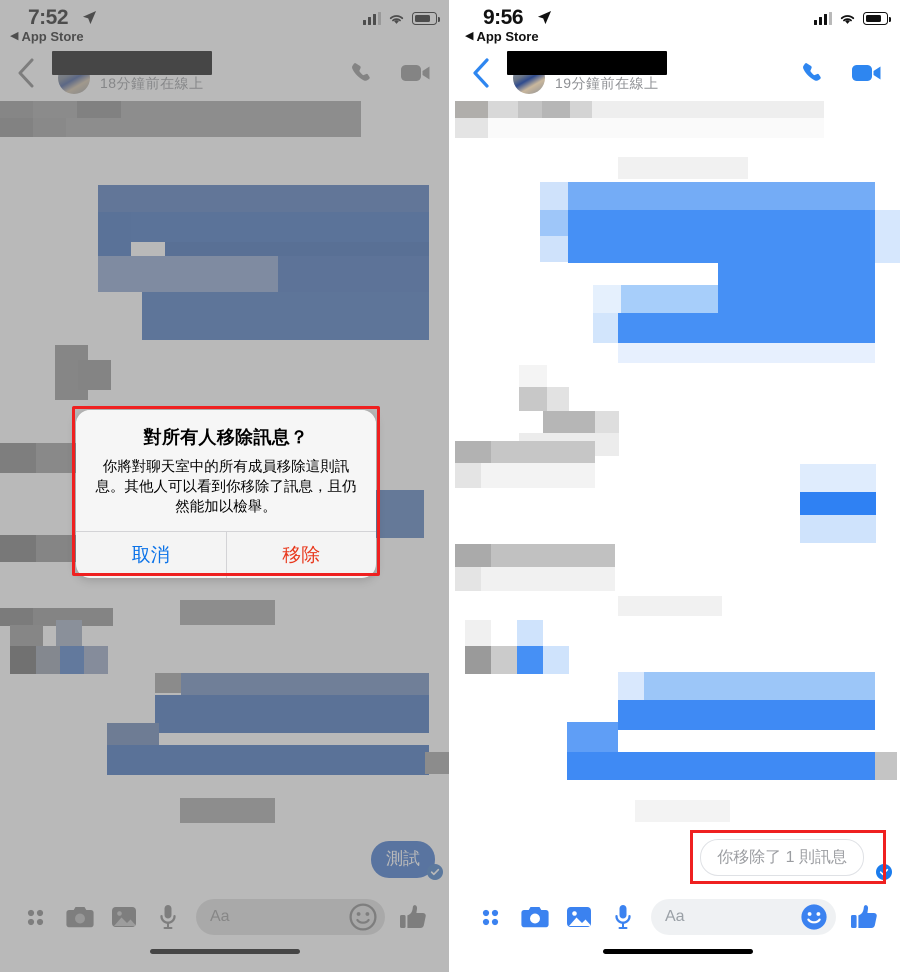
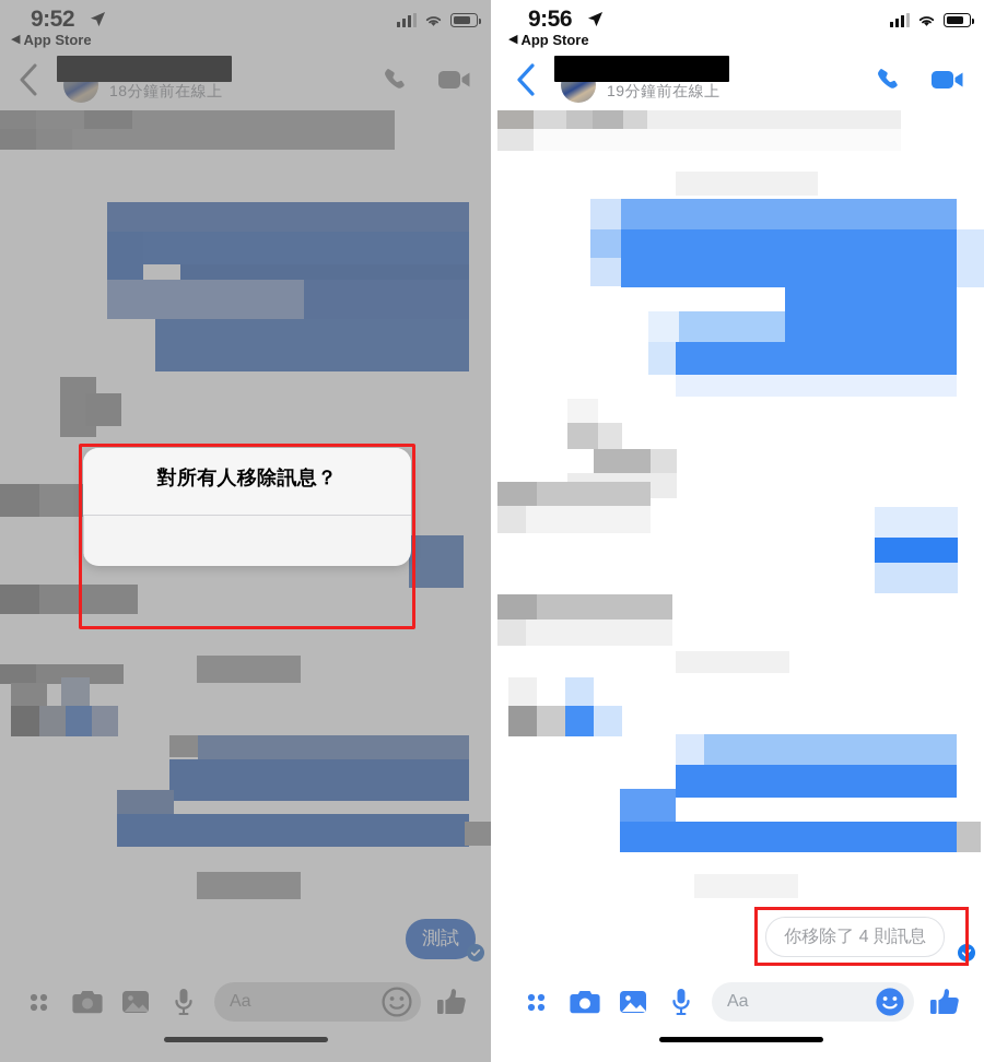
- 7:52
+ 9:52
  ◀
  App Store
  18分鐘前在線上
  測試
  Aa
  對所有人移除訊息？
- 你將對聊天室中的所有成員移除這則訊息。其他人可以看到你移除了訊息，且仍然能加以檢舉。
- 取消
- 移除
  9:56
  ◀
  App Store
  19分鐘前在線上
- 你移除了 1 則訊息
+ 你移除了 4 則訊息
  Aa
